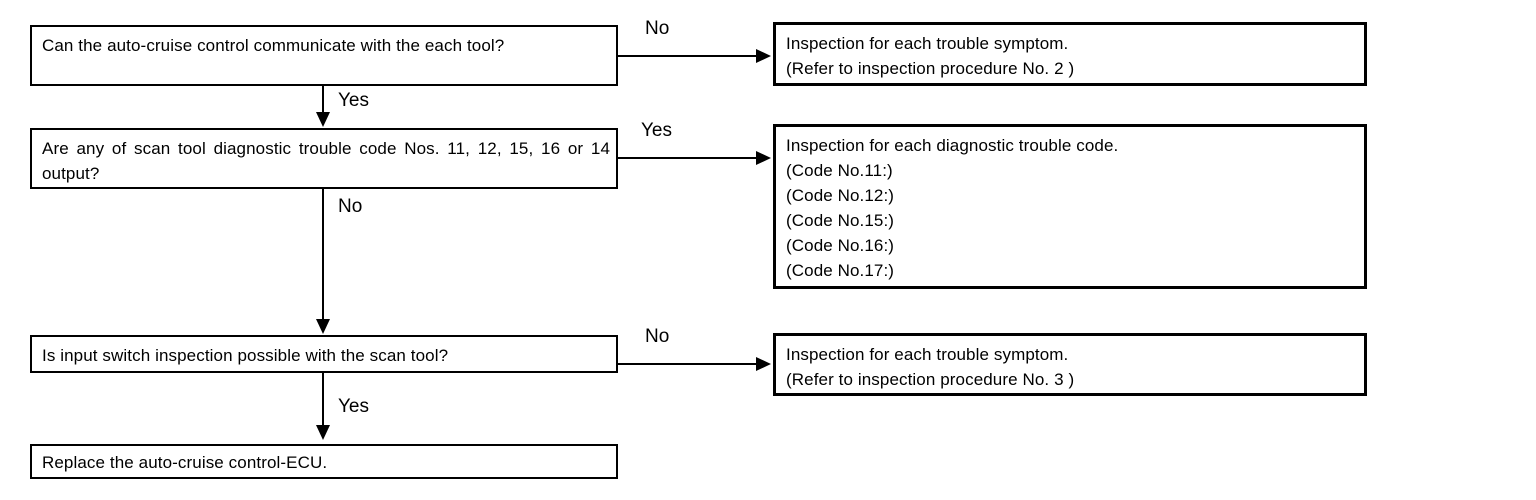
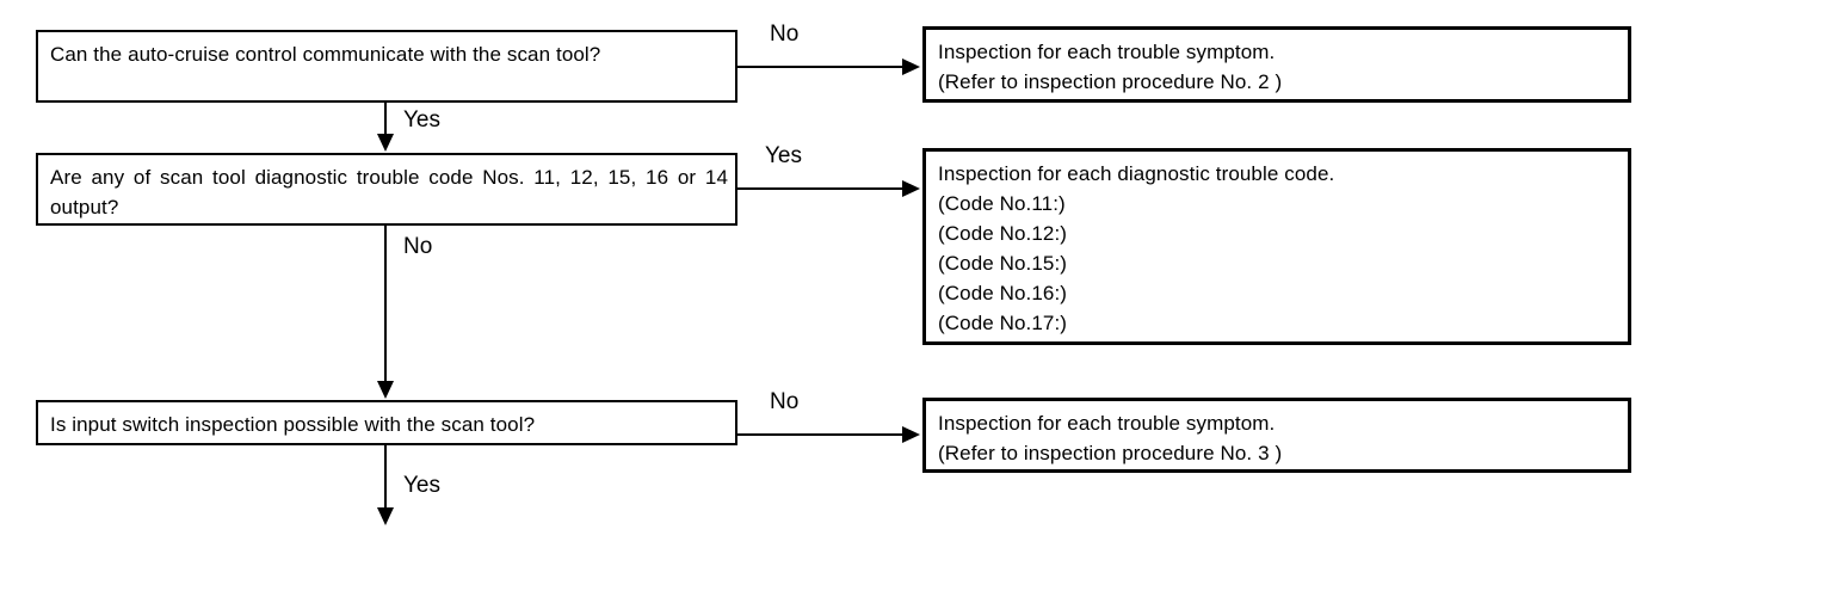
- Can the auto-cruise control communicate with the each tool?
+ Can the auto-cruise control communicate with the scan tool?
  No
  Inspection for each trouble symptom.
  (Refer to inspection procedure No. 2 )
  Yes
  Are any of scan tool diagnostic trouble code Nos. 11, 12, 15, 16 or 14 output?
  Yes
  Inspection for each diagnostic trouble code.
  (Code No.11:)
  (Code No.12:)
  (Code No.15:)
  (Code No.16:)
  (Code No.17:)
  No
  Is input switch inspection possible with the scan tool?
  No
  Inspection for each trouble symptom.
  (Refer to inspection procedure No. 3 )
  Yes
- Replace the auto-cruise control-ECU.
